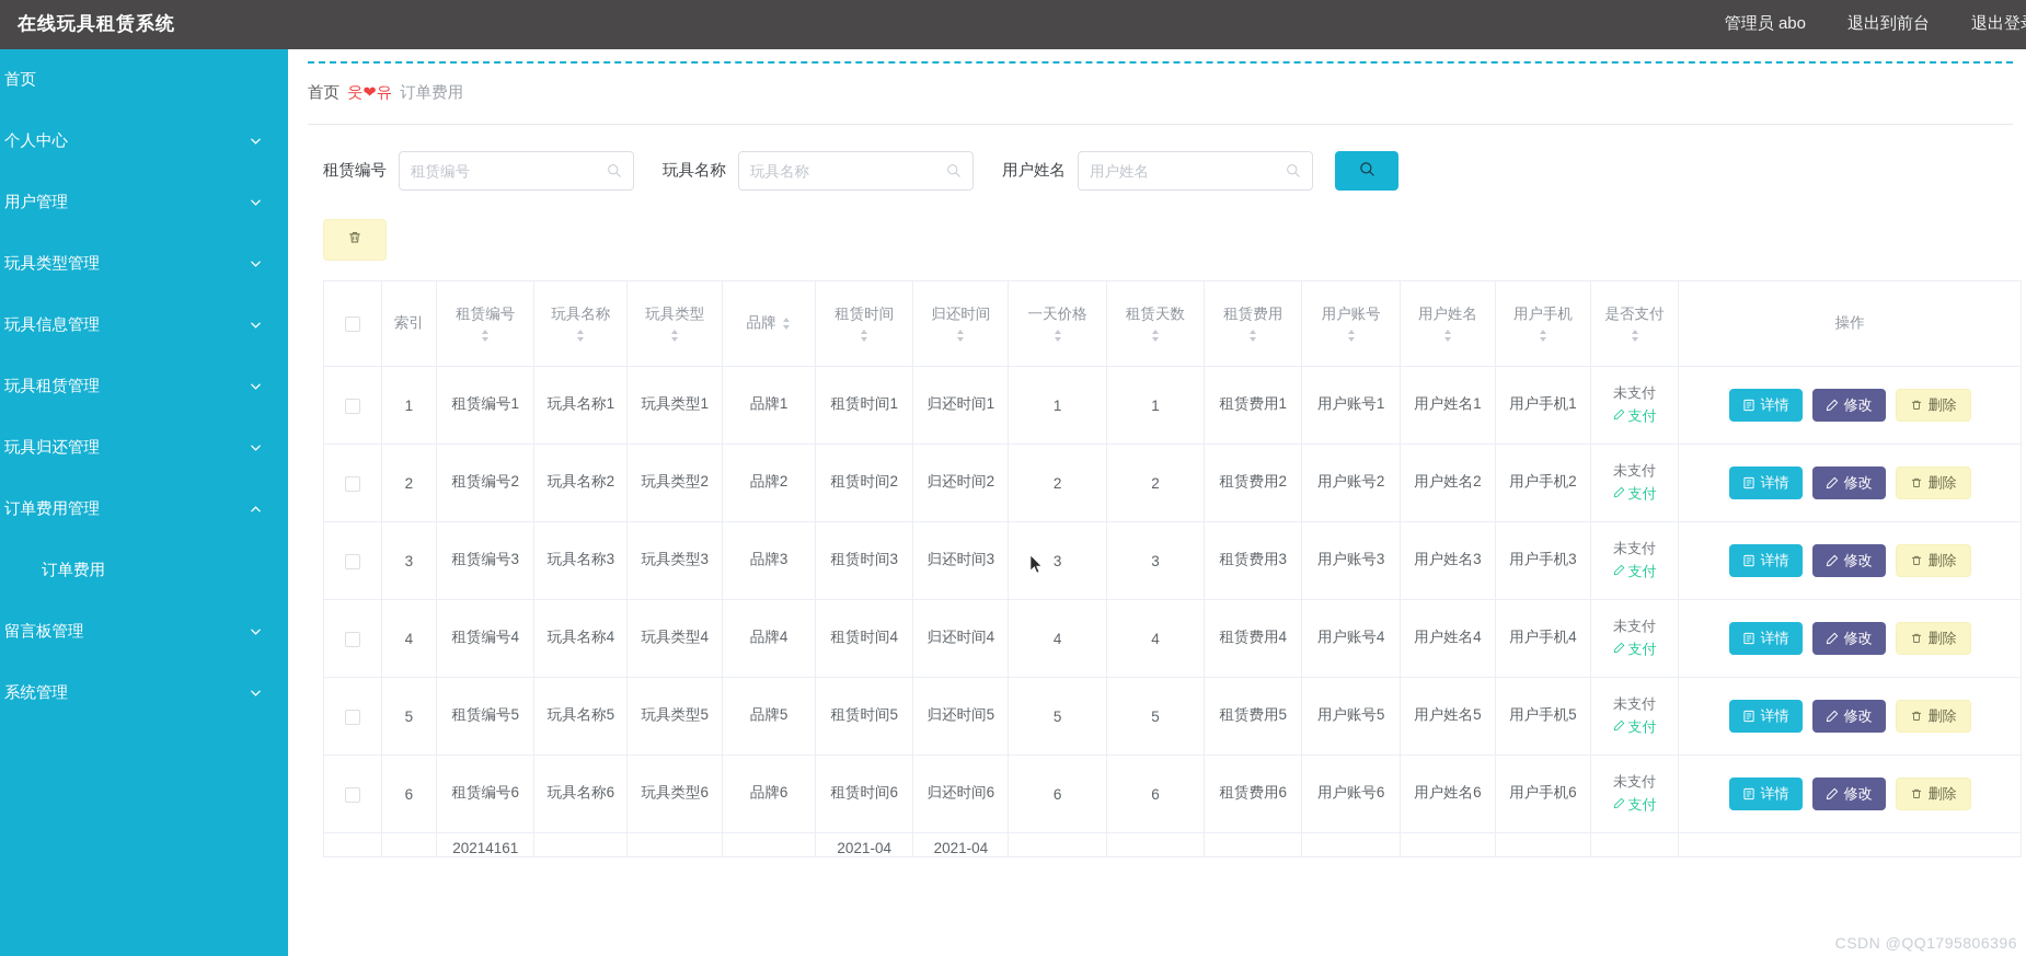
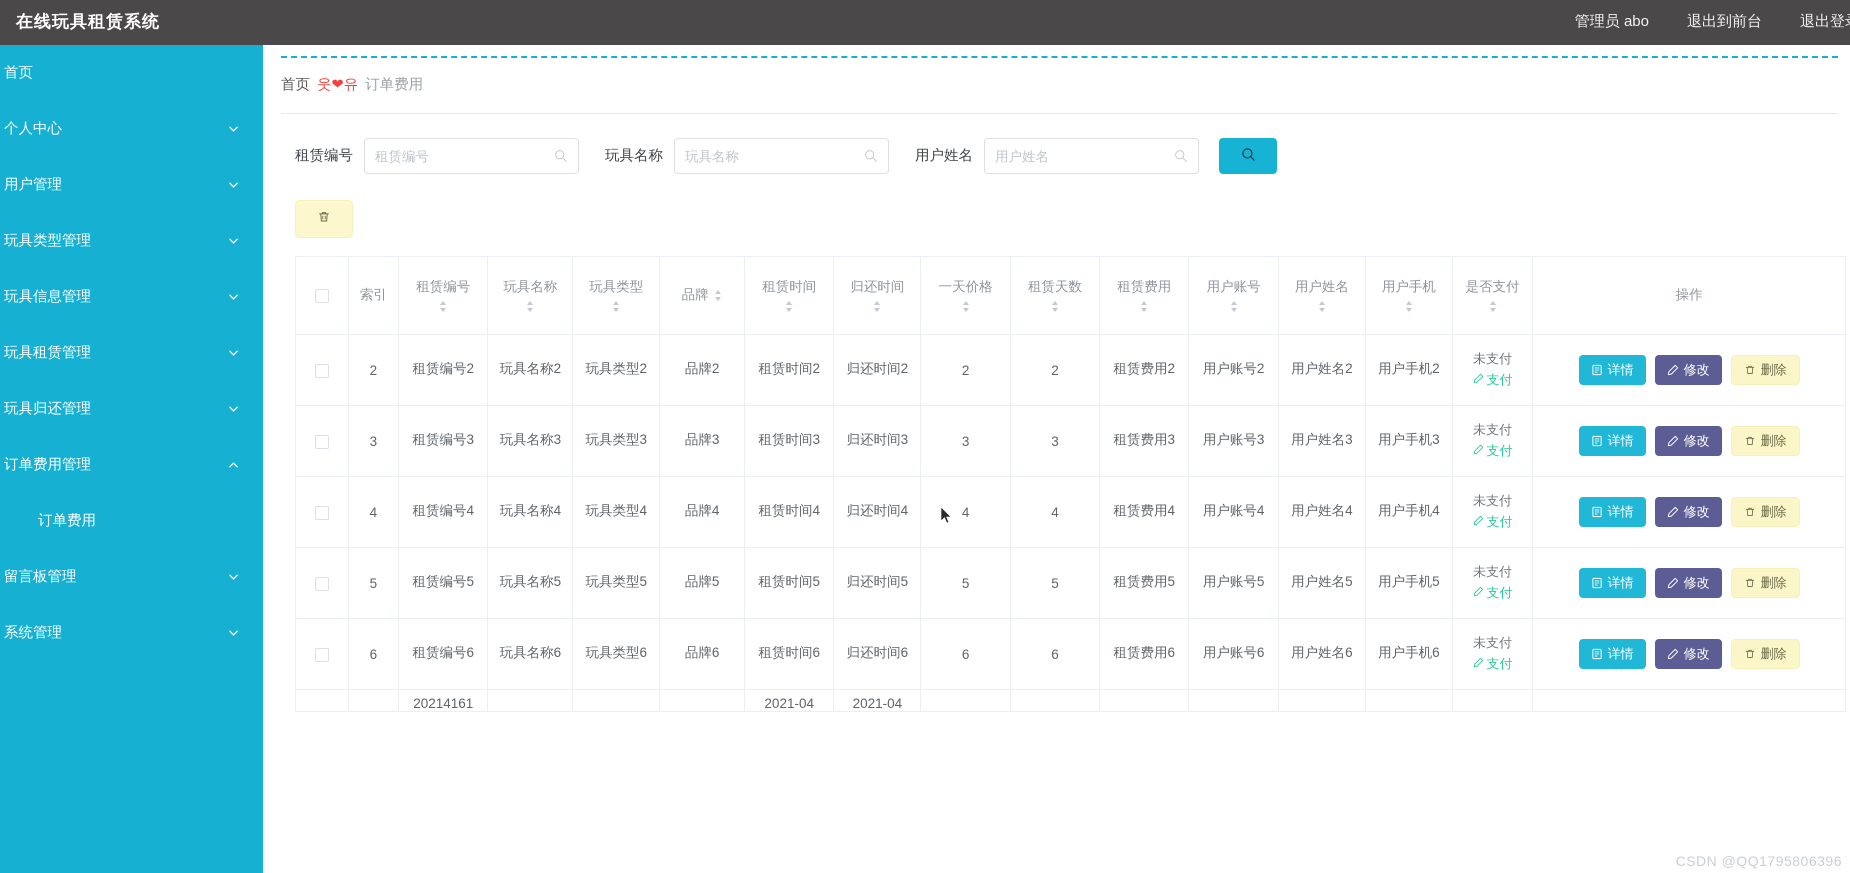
  在线玩具租赁系统
  管理员 abo
  退出到前台
  退出登
  首页
  个人中心
  用户管理
  玩具类型管理
  玩具信息管理
  玩具租赁管理
  玩具归还管理
  订单费用管理
  订单费用
  留言板管理
  系统管理
  首页
  웃❤유
  订单费用
  租赁编号
  租赁编号
  玩具名称
  玩具名称
  用户姓名
  用户姓名
  	索引	租赁编号	玩具名称	玩具类型	品牌	租赁时间	归还时间	一天价格	租赁天数	租赁费用	用户账号	用户姓名	用户手机	是否支付	操作
- 	1	租赁编号1	玩具名称1	玩具类型1	品牌1	租赁时间1	归还时间1	1	1	租赁费用1	用户账号1	用户姓名1	用户手机1	未支付支付	详情 修改 删除
  	2	租赁编号2	玩具名称2	玩具类型2	品牌2	租赁时间2	归还时间2	2	2	租赁费用2	用户账号2	用户姓名2	用户手机2	未支付支付	详情 修改 删除
  	3	租赁编号3	玩具名称3	玩具类型3	品牌3	租赁时间3	归还时间3	3	3	租赁费用3	用户账号3	用户姓名3	用户手机3	未支付支付	详情 修改 删除
  	4	租赁编号4	玩具名称4	玩具类型4	品牌4	租赁时间4	归还时间4	4	4	租赁费用4	用户账号4	用户姓名4	用户手机4	未支付支付	详情 修改 删除
  	5	租赁编号5	玩具名称5	玩具类型5	品牌5	租赁时间5	归还时间5	5	5	租赁费用5	用户账号5	用户姓名5	用户手机5	未支付支付	详情 修改 删除
  	6	租赁编号6	玩具名称6	玩具类型6	品牌6	租赁时间6	归还时间6	6	6	租赁费用6	用户账号6	用户姓名6	用户手机6	未支付支付	详情 修改 删除
  		20214161				2021-04	2021-04
  CSDN @QQ1795806396
